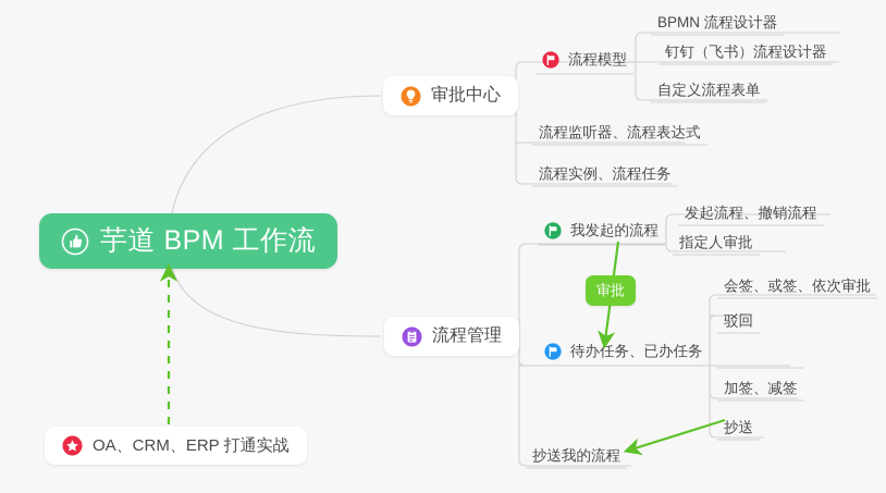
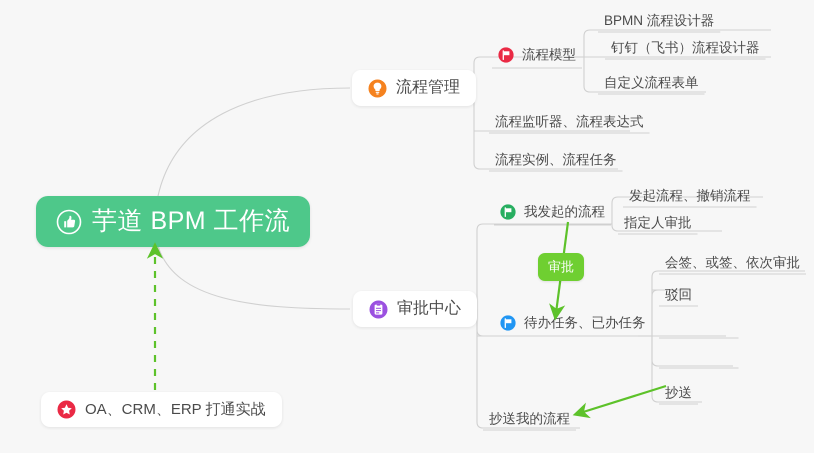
  芋道 BPM 工作流
- 审批中心
+ 流程管理
  流程模型
  BPMN 流程设计器
  钉钉（飞书）流程设计器
  自定义流程表单
  流程监听器、流程表达式
  流程实例、流程任务
- 流程管理
+ 审批中心
  我发起的流程
  发起流程、撤销流程
  指定人审批
  审批
  待办任务、已办任务
  会签、或签、依次审批
  驳回
- 加签、减签
  抄送
  抄送我的流程
  OA、CRM、ERP 打通实战
